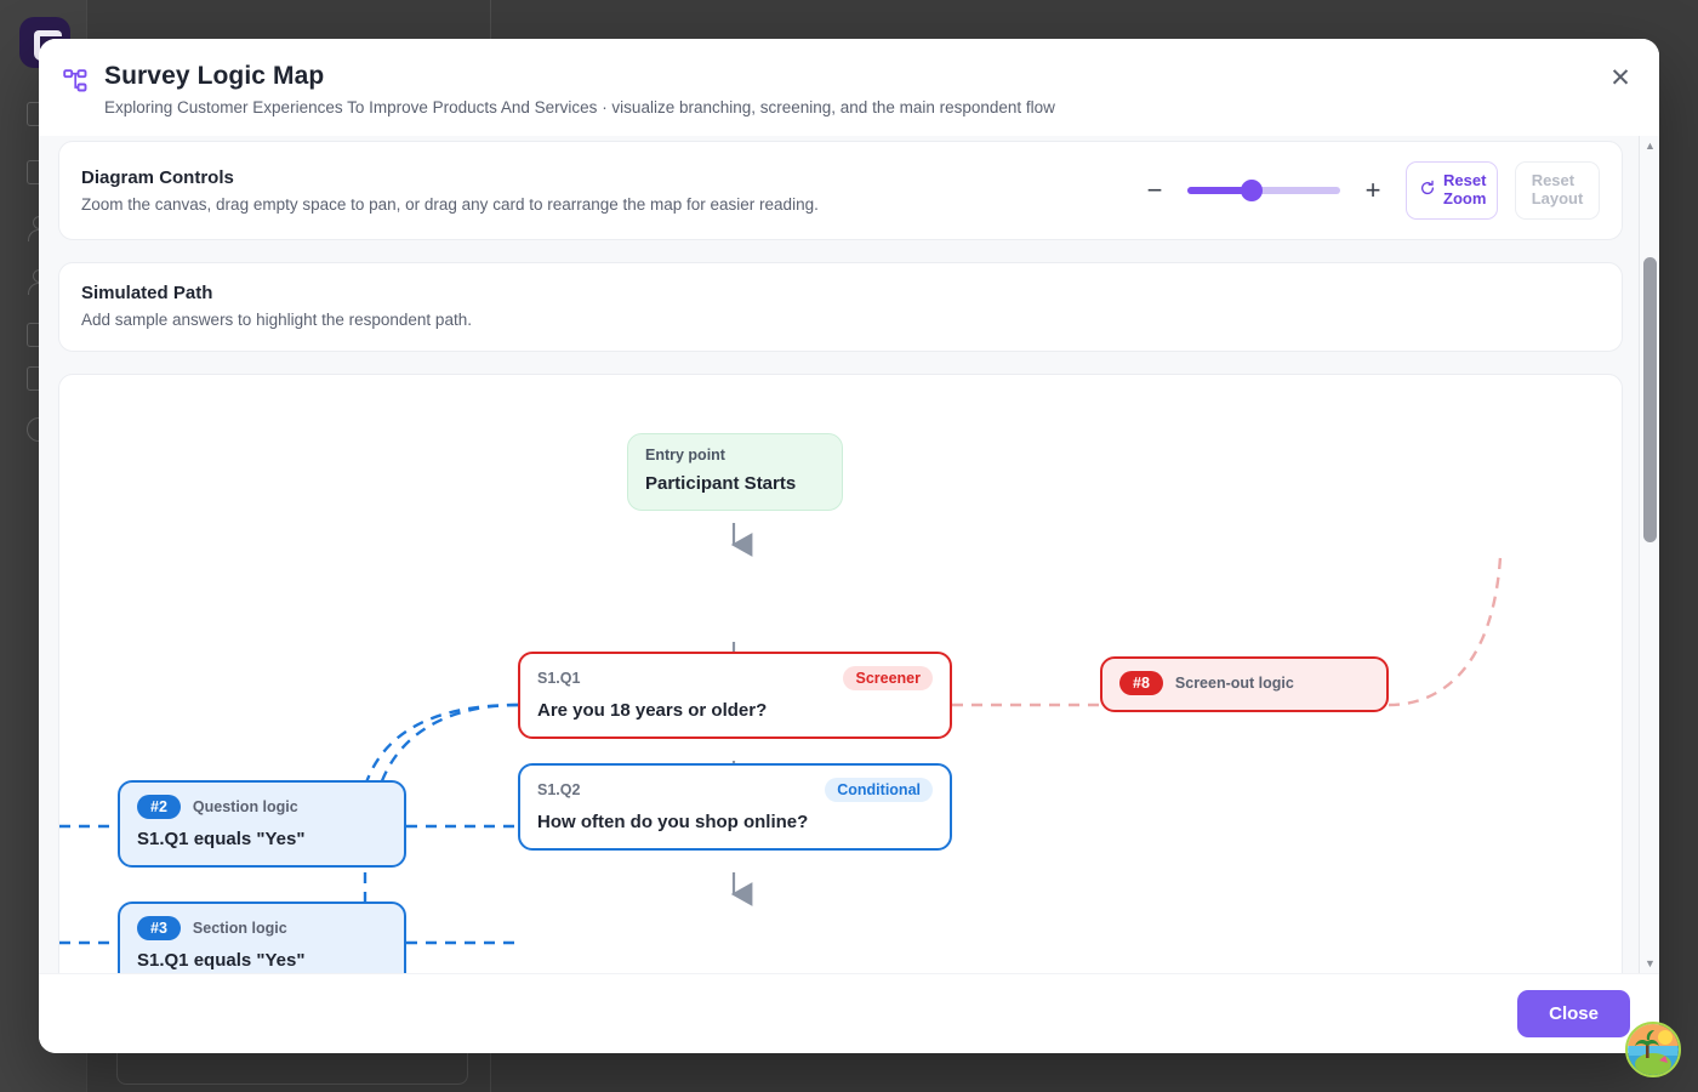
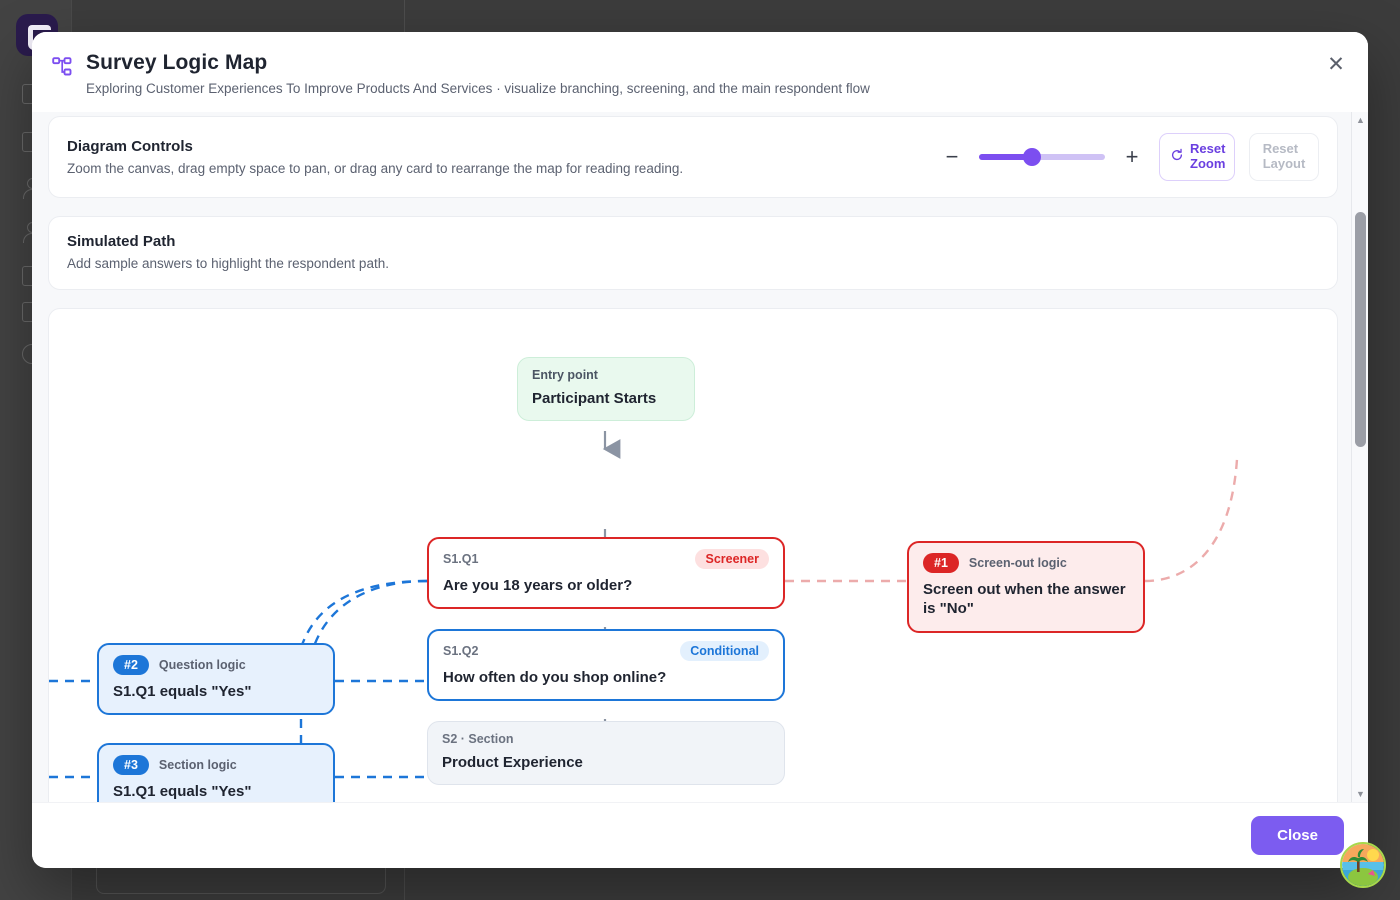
  Survey Logic Map
  Exploring Customer Experiences To Improve Products And Services · visualize branching, screening, and the main respondent flow
  ✕
  Diagram Controls
- Zoom the canvas, drag empty space to pan, or drag any card to rearrange the map for easier reading.
+ Zoom the canvas, drag empty space to pan, or drag any card to rearrange the map for reading reading.
  −
  +
  Reset
  Zoom
  Reset
  Layout
  Simulated Path
  Add sample answers to highlight the respondent path.
  Entry point
  Participant Starts
  S1.Q1
  Screener
  Are you 18 years or older?
  S1.Q2
  Conditional
  How often do you shop online?
+ S2 · Section
+ Product Experience
- #8
+ #1
  Screen-out logic
+ Screen out when the answer is "No"
  #2
  Question logic
  S1.Q1 equals "Yes"
  #3
  Section logic
  S1.Q1 equals "Yes"
  ▲
  ▼
  Close
